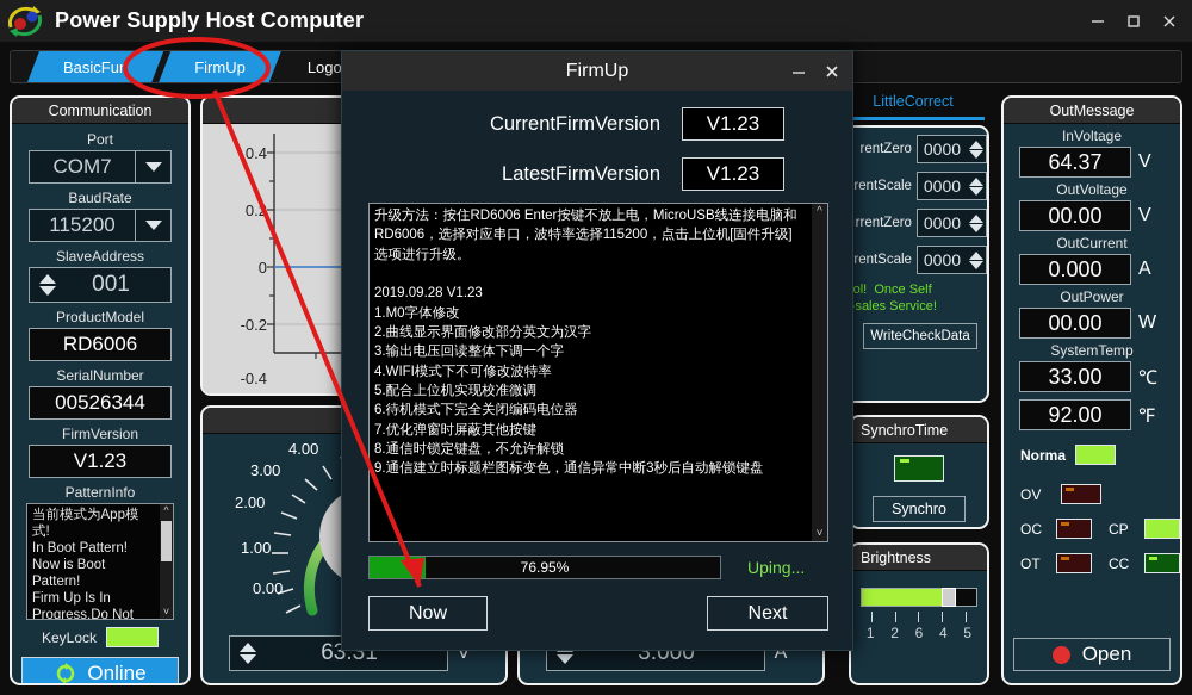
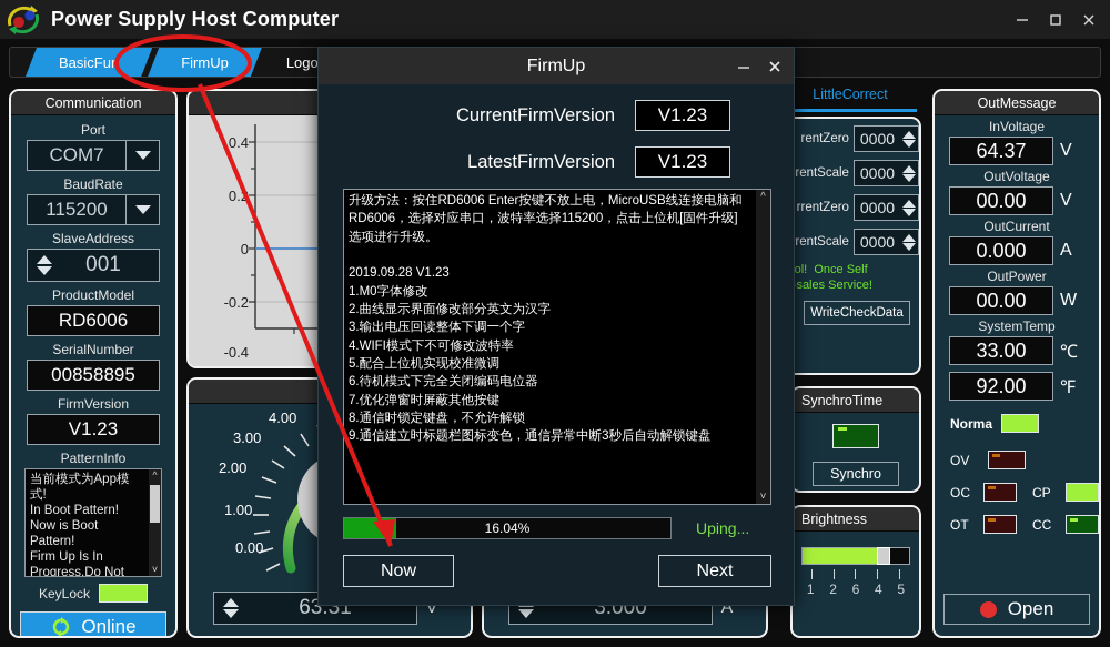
  Power Supply Host Computer
  BasicFu
  FirmUp
  Communication
  Port
  COM7
  BaudRate
  115200
  SlaveAddress
  001
  ProductModel
  RD6006
  SerialNumber
- 00526344
+ 00858895
  FirmVersion
  V1.23
  PatternInfo
  当前模式为App模式!
  In Boot Pattern!
  Now is Boot Pattern!
  Firm Up Is In
  Progress,Do Not
  ^
  ˅
  KeyLock
  Online
  0.4
  0
  -0.2
  -0.4
  0.00
  1.00
  2.00
  3.00
  4.00
  63.31
  V
  3.000
  A
  LittleCorrect
  rentZero
  0000
  rentScale
  0000
  rrentZero
  0000
  rentScale
  0000
  ol! Once Self
  sales Service!
  WriteCheckData
  SynchroTime
  Synchro
  Brightness
  1
  2
  6
  4
  5
  OutMessage
  InVoltage
  64.37
  V
  OutVoltage
  00.00
  V
  OutCurrent
  0.000
  A
  OutPower
  00.00
  W
  SystemTemp
  33.00
  ℃
  92.00
  ℉
  Norma
  OV
  OC
  CP
  OT
  CC
  Open
  FirmUp
  CurrentFirmVersion
  V1.23
  LatestFirmVersion
  V1.23
  升级方法：按住RD6006 Enter按键不放上电，MicroUSB线连接电脑和RD6006，选择对应串口，波特率选择115200，点击上位机[固件升级]选项进行升级。
  2019.09.28 V1.23
  1.M0字体修改
  2.曲线显示界面修改部分英文为汉字
  3.输出电压回读整体下调一个字
  4.WIFI模式下不可修改波特率
  5.配合上位机实现校准微调
  6.待机模式下完全关闭编码电位器
  7.优化弹窗时屏蔽其他按键
  8.通信时锁定键盘，不允许解锁
  9.通信建立时标题栏图标变色，通信异常中断3秒后自动解锁键盘
  ^
  ˅
- 76.95%
+ 16.04%
  Uping...
  Now
  Next
